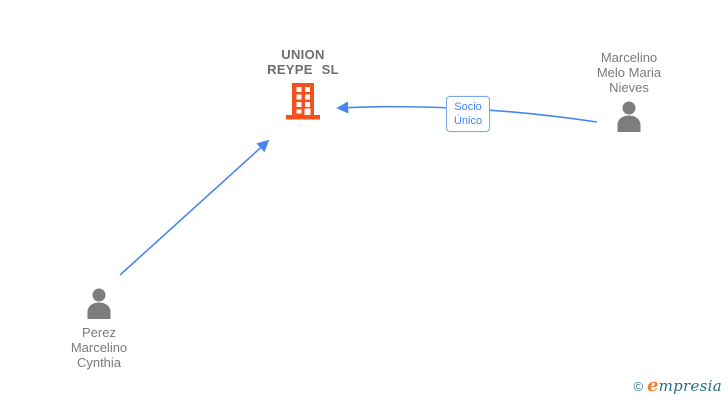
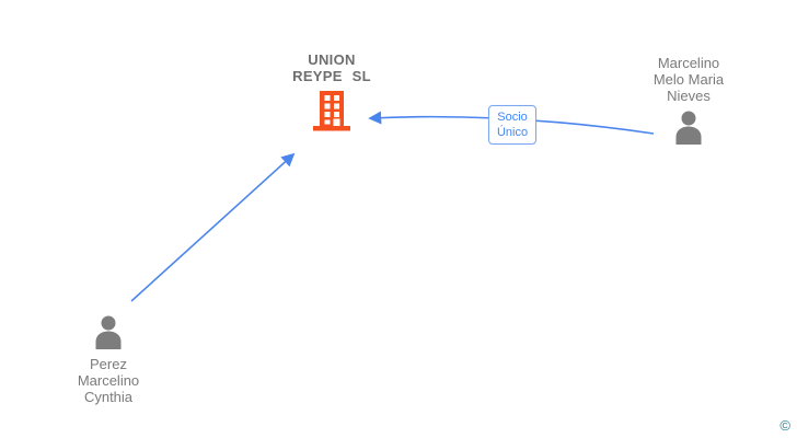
  UNION
  REYPE SL
  Marcelino
  Melo Maria
  Nieves
  Perez
  Marcelino
  Cynthia
  Socio
  Único
  ©
- empresia
